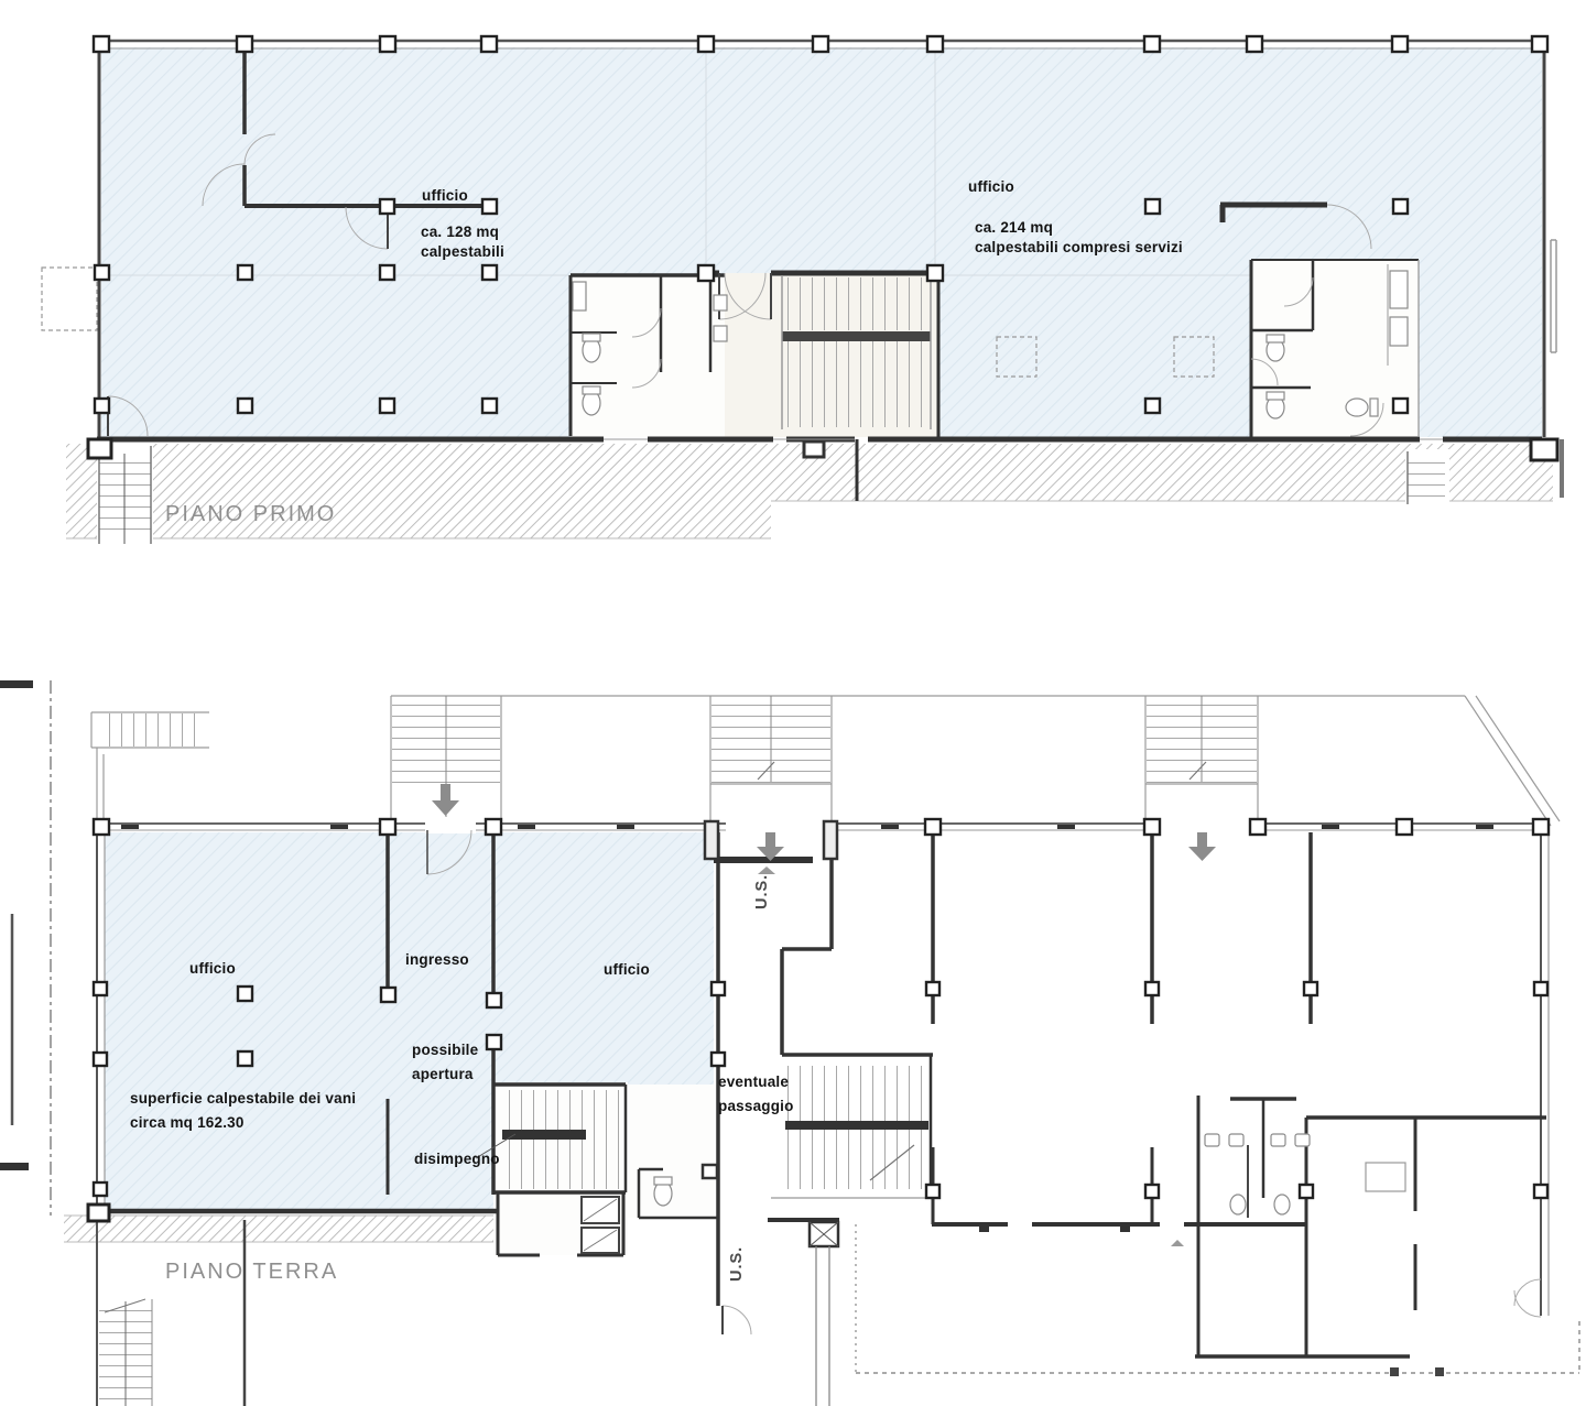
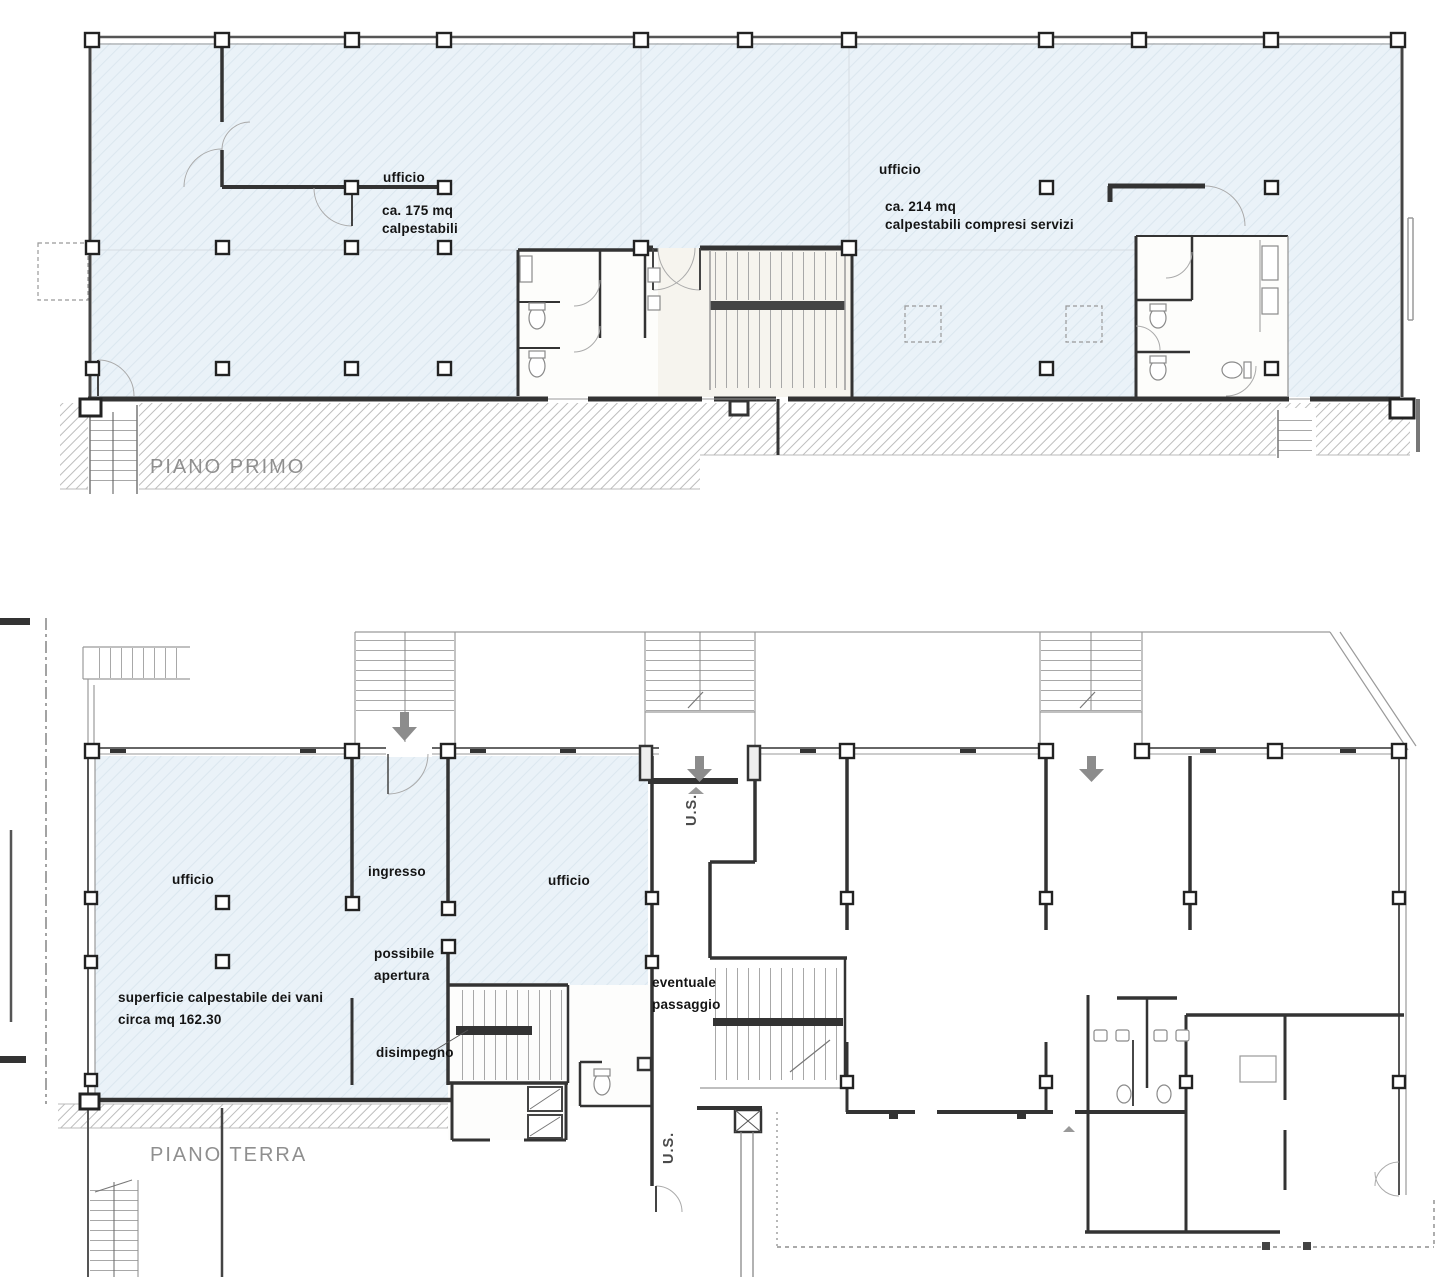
  ufficio
- ca. 128 mq
+ ca. 175 mq
  calpestabili
  ufficio
  ca. 214 mq
  calpestabili compresi servizi
  PIANO PRIMO
  ufficio
  ingresso
  ufficio
  possibile
  apertura
  superficie calpestabile dei vani
  circa mq 162.30
  disimpegno
  eventuale
  passaggio
  PIANO TERRA
